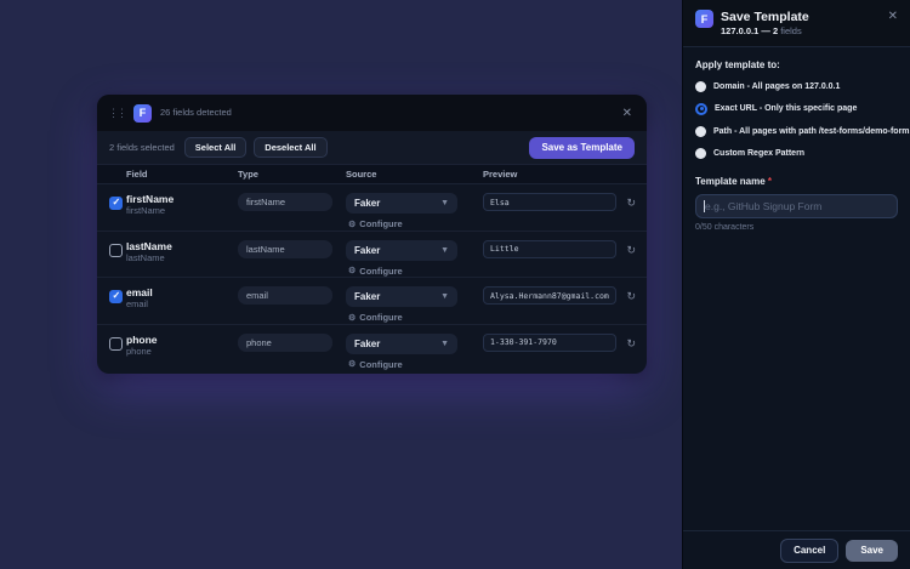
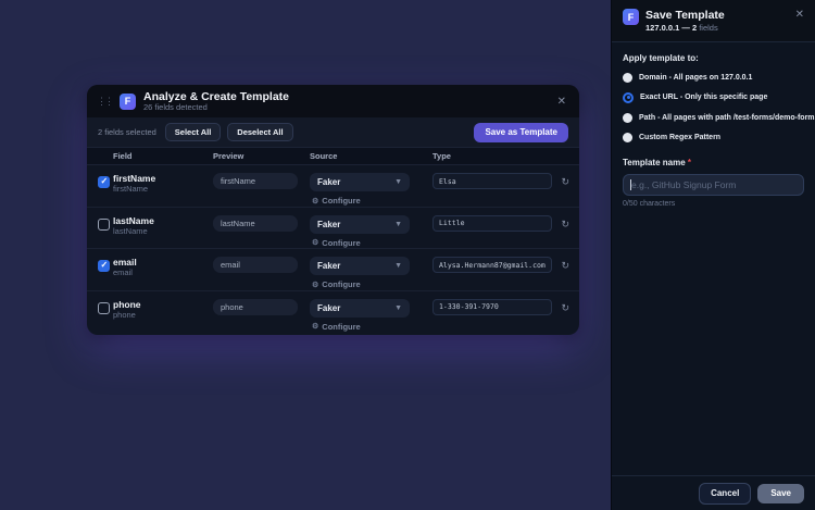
  ⋮⋮
  F
+ Analyze & Create Template
  26 fields detected
  ✕
  2 fields selected
  Select All
  Deselect All
  Save as Template
  Field
- Type
+ Preview
  Source
- Preview
+ Type
  firstName
  firstName
  firstName
  Faker
  Configure
  Elsa
  ↻
  lastName
  lastName
  lastName
  Faker
  Configure
  Little
  ↻
  email
  email
  email
  Faker
  Configure
  Alysa.Hermann87@gmail.com
  ↻
  phone
  phone
  phone
  Faker
  Configure
  1-330-391-7970
  ↻
  F
  Save Template
  127.0.0.1 — 2 fields
  ✕
  Apply template to:
  Template name *
  e.g., GitHub Signup Form
  Cancel
  Save
